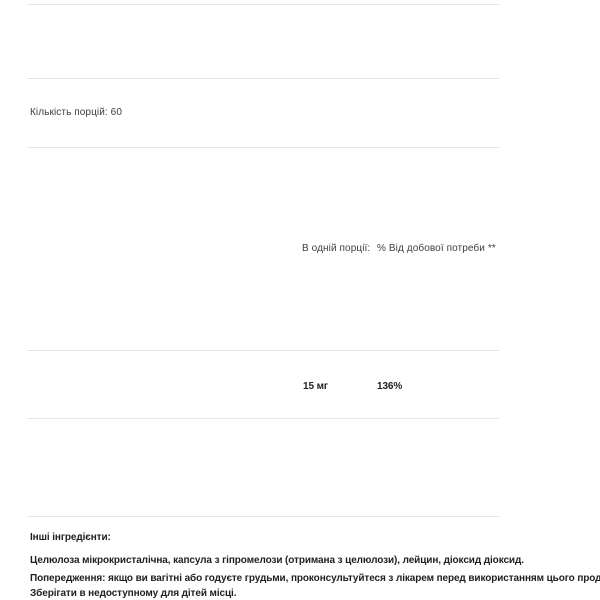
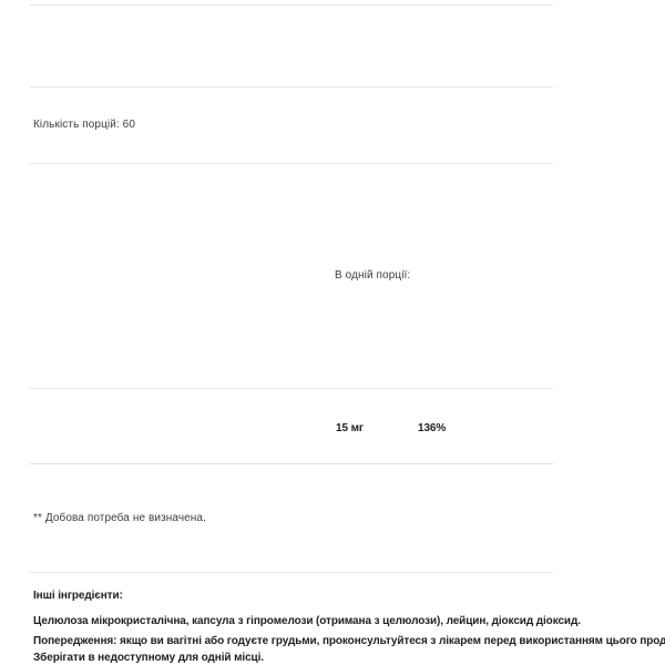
  Кількість порцій: 60
  В одній порції:
- % Від добової потреби **
  15 мг
  136%
+ ** Добова потреба не визначена.
  Інші інгредієнти:
  Целюлоза мікрокристалічна, капсула з гіпромелози (отримана з целюлози), лейцин, діоксид діоксид.
  Попередження: якщо ви вагітні або годуєте грудьми, проконсультуйтеся з лікарем перед використанням цього прод
- Зберігати в недоступному для дітей місці.
+ Зберігати в недоступному для одній місці.
